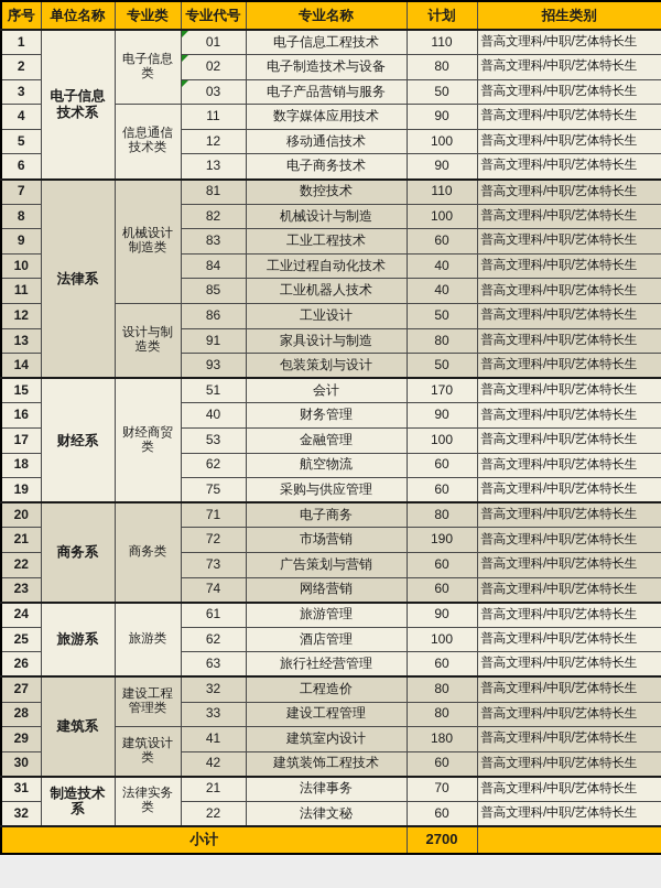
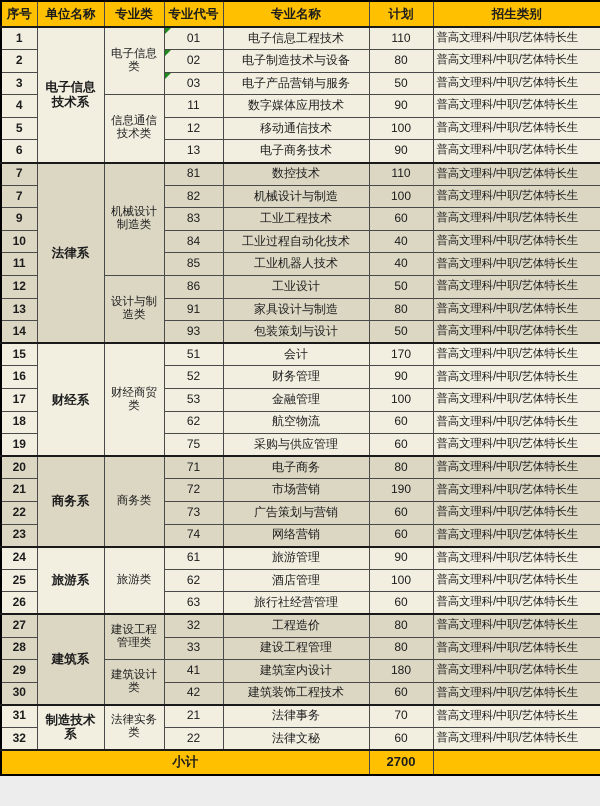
  序号	单位名称	专业类	专业代号	专业名称	计划	招生类别
  1	电子信息技术系	电子信息类	01	电子信息工程技术	110	普高文理科/中职/艺体特长生
  2	02	电子制造技术与设备	80	普高文理科/中职/艺体特长生
  3	03	电子产品营销与服务	50	普高文理科/中职/艺体特长生
  4	信息通信技术类	11	数字媒体应用技术	90	普高文理科/中职/艺体特长生
  5	12	移动通信技术	100	普高文理科/中职/艺体特长生
  6	13	电子商务技术	90	普高文理科/中职/艺体特长生
  7	法律系	机械设计制造类	81	数控技术	110	普高文理科/中职/艺体特长生
- 8	82	机械设计与制造	100	普高文理科/中职/艺体特长生
+ 7	82	机械设计与制造	100	普高文理科/中职/艺体特长生
  9	83	工业工程技术	60	普高文理科/中职/艺体特长生
  10	84	工业过程自动化技术	40	普高文理科/中职/艺体特长生
  11	85	工业机器人技术	40	普高文理科/中职/艺体特长生
  12	设计与制造类	86	工业设计	50	普高文理科/中职/艺体特长生
  13	91	家具设计与制造	80	普高文理科/中职/艺体特长生
  14	93	包装策划与设计	50	普高文理科/中职/艺体特长生
  15	财经系	财经商贸类	51	会计	170	普高文理科/中职/艺体特长生
- 16	40	财务管理	90	普高文理科/中职/艺体特长生
+ 16	52	财务管理	90	普高文理科/中职/艺体特长生
  17	53	金融管理	100	普高文理科/中职/艺体特长生
  18	62	航空物流	60	普高文理科/中职/艺体特长生
  19	75	采购与供应管理	60	普高文理科/中职/艺体特长生
  20	商务系	商务类	71	电子商务	80	普高文理科/中职/艺体特长生
  21	72	市场营销	190	普高文理科/中职/艺体特长生
  22	73	广告策划与营销	60	普高文理科/中职/艺体特长生
  23	74	网络营销	60	普高文理科/中职/艺体特长生
  24	旅游系	旅游类	61	旅游管理	90	普高文理科/中职/艺体特长生
  25	62	酒店管理	100	普高文理科/中职/艺体特长生
  26	63	旅行社经营管理	60	普高文理科/中职/艺体特长生
  27	建筑系	建设工程管理类	32	工程造价	80	普高文理科/中职/艺体特长生
  28	33	建设工程管理	80	普高文理科/中职/艺体特长生
  29	建筑设计类	41	建筑室内设计	180	普高文理科/中职/艺体特长生
  30	42	建筑装饰工程技术	60	普高文理科/中职/艺体特长生
  31	制造技术系	法律实务类	21	法律事务	70	普高文理科/中职/艺体特长生
  32	22	法律文秘	60	普高文理科/中职/艺体特长生
  小计	2700
